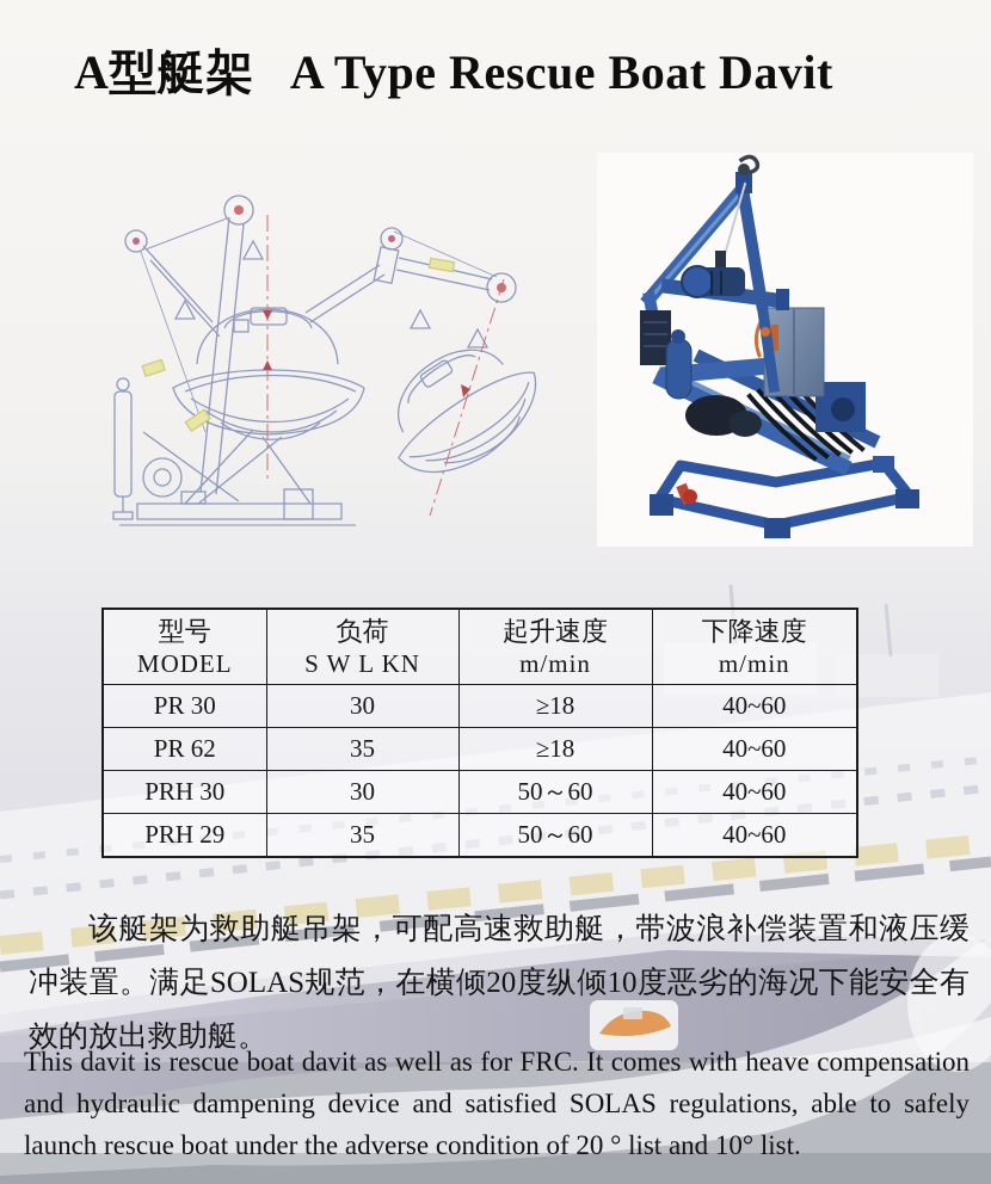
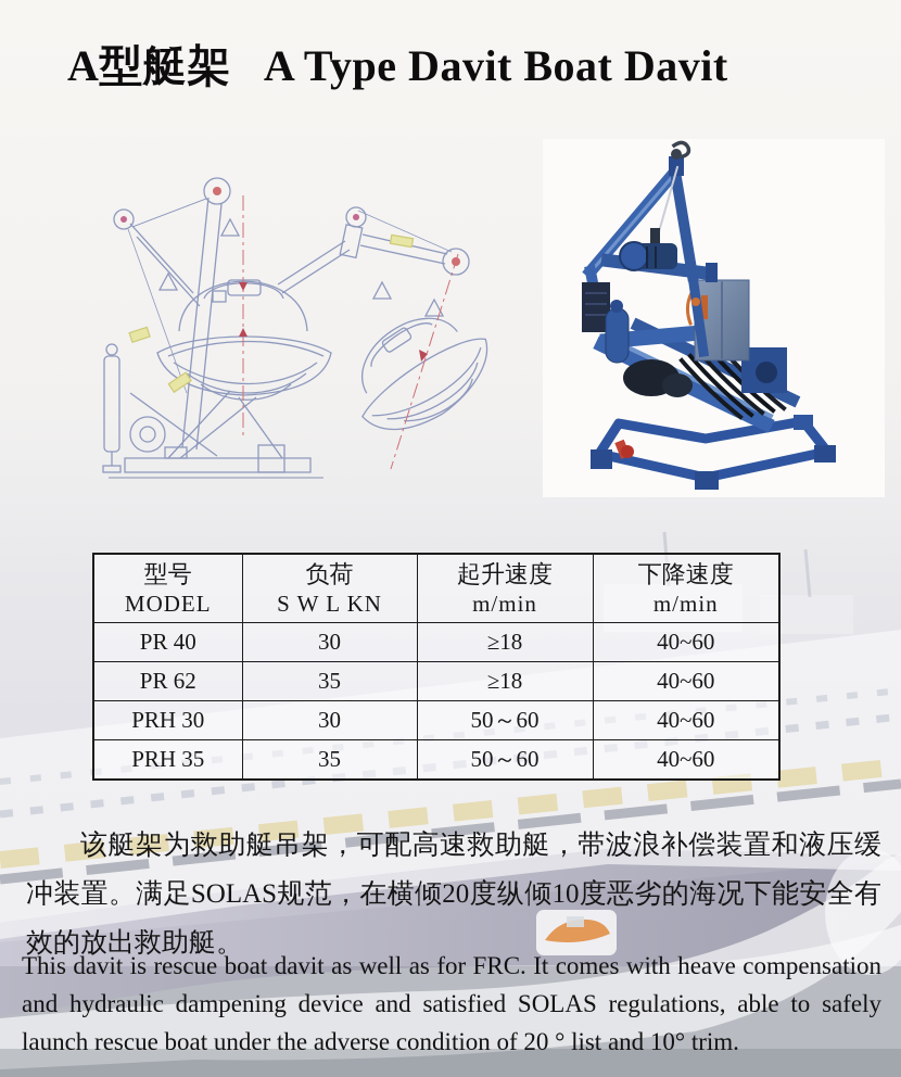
- A型艇架 A Type Rescue Boat Davit
+ A型艇架 A Type Davit Boat Davit
  型号 MODEL	负荷 S W L KN	起升速度 m/min	下降速度 m/min
- PR 30	30	≥18	40~60
+ PR 40	30	≥18	40~60
  PR 62	35	≥18	40~60
  PRH 30	30	50～60	40~60
- PRH 29	35	50～60	40~60
+ PRH 35	35	50～60	40~60
  该艇架为救助艇吊架，可配高速救助艇，带波浪补偿装置和液压缓冲装置。满足SOLAS规范，在横倾20度纵倾10度恶劣的海况下能安全有效的放出救助艇。
- This davit is rescue boat davit as well as for FRC. It comes with heave compensation and hydraulic dampening device and satisfied SOLAS regulations, able to safely launch rescue boat under the adverse condition of 20 ° list and 10° list.
+ This davit is rescue boat davit as well as for FRC. It comes with heave compensation and hydraulic dampening device and satisfied SOLAS regulations, able to safely launch rescue boat under the adverse condition of 20 ° list and 10° trim.
